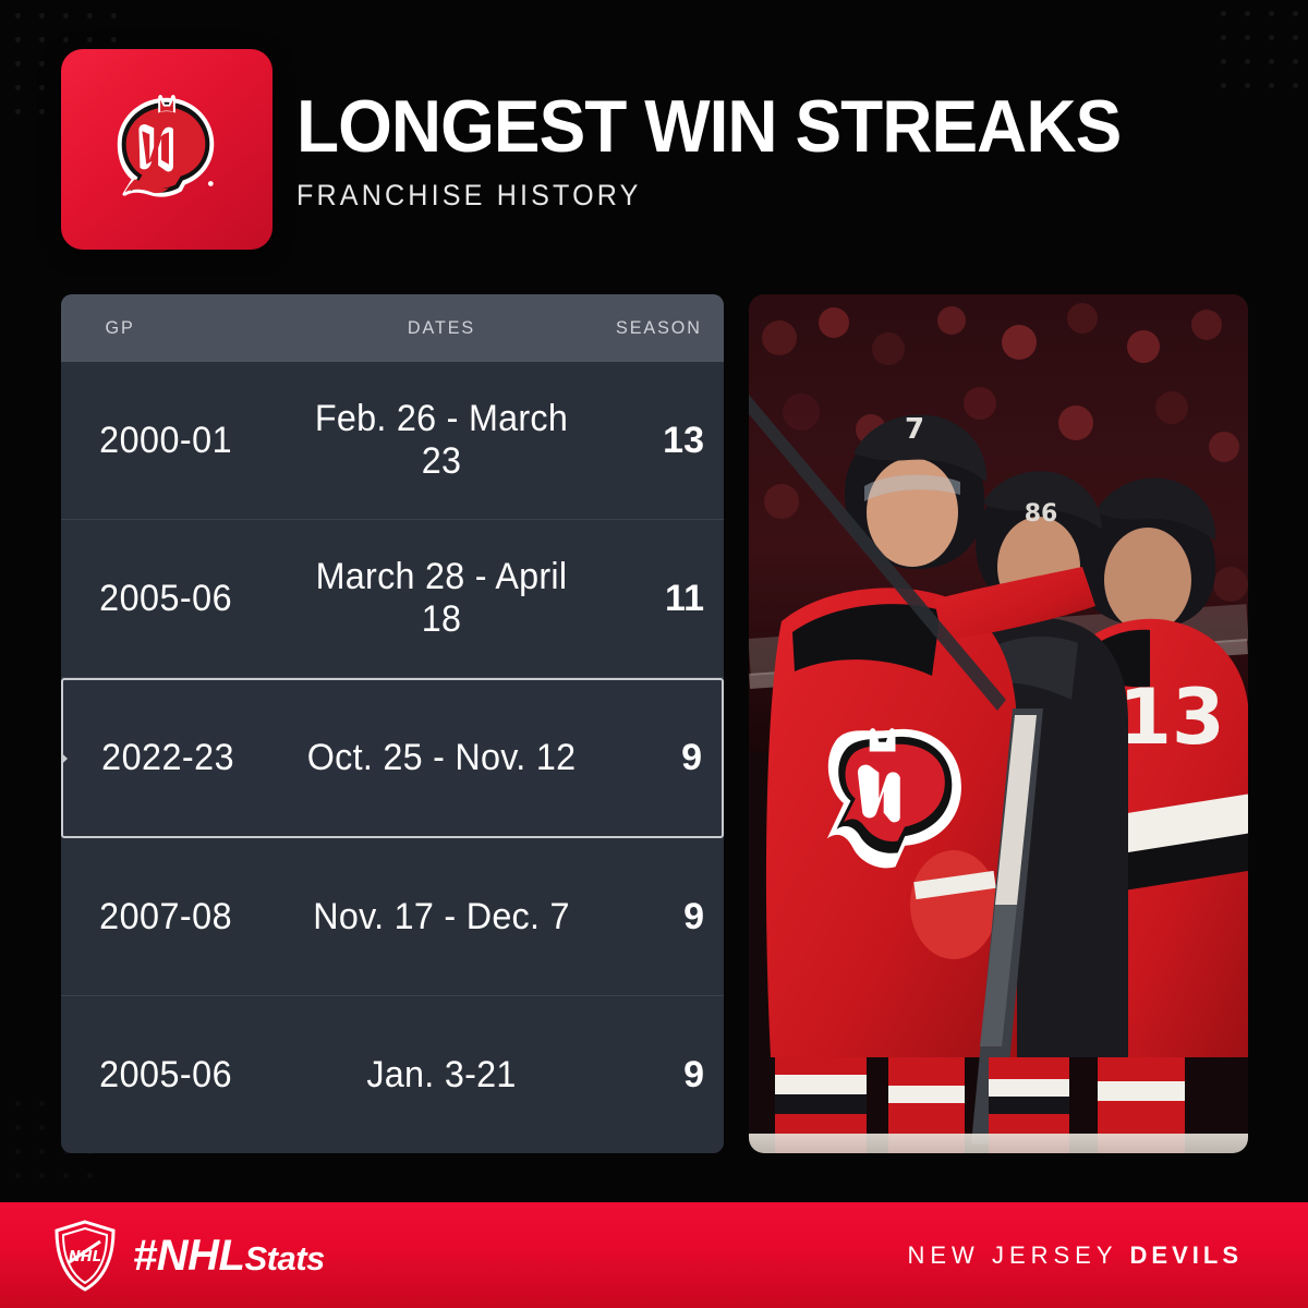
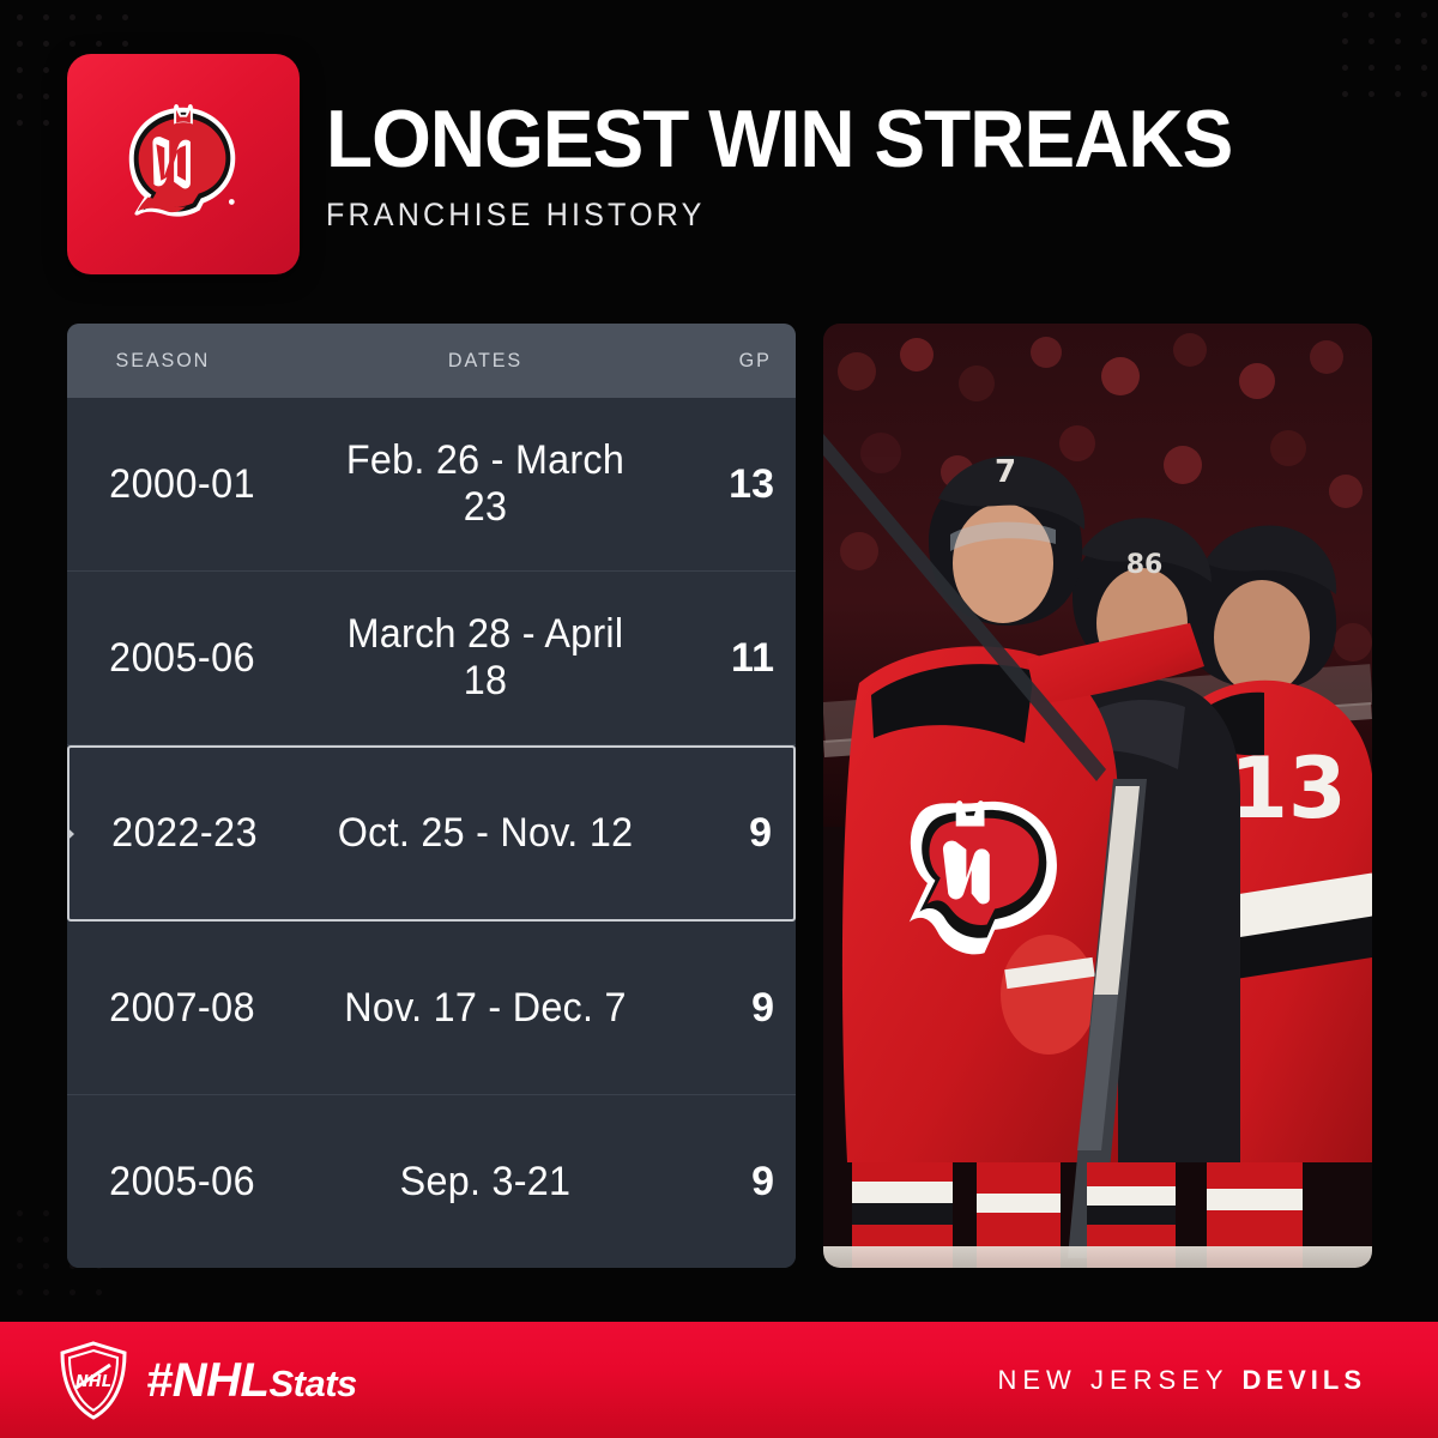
  LONGEST WIN STREAKS
  FRANCHISE HISTORY
- GP
+ SEASON
  DATES
- SEASON
+ GP
  2000-01
  Feb. 26 - March 23
  13
  2005-06
  March 28 - April 18
  11
  2022-23
  Oct. 25 - Nov. 12
  9
  2007-08
  Nov. 17 - Dec. 7
  9
  2005-06
- Jan. 3-21
+ Sep. 3-21
  9
  13
  86
  7
  NHL
  #NHLStats
  NEW JERSEY
  DEVILS
